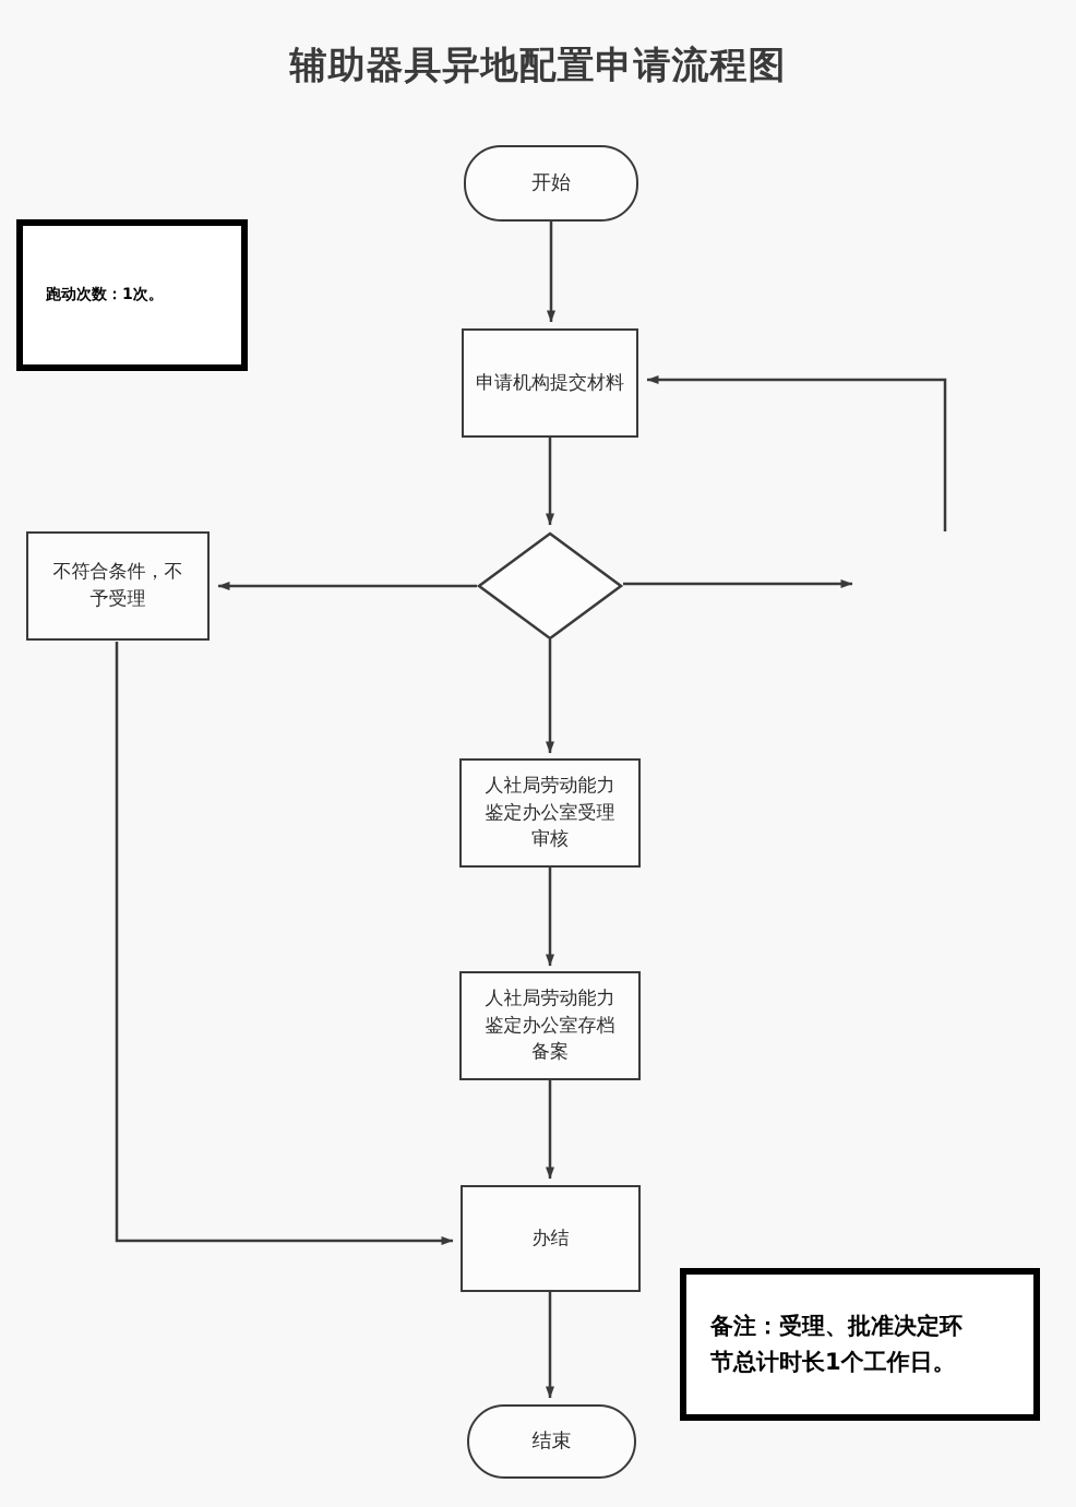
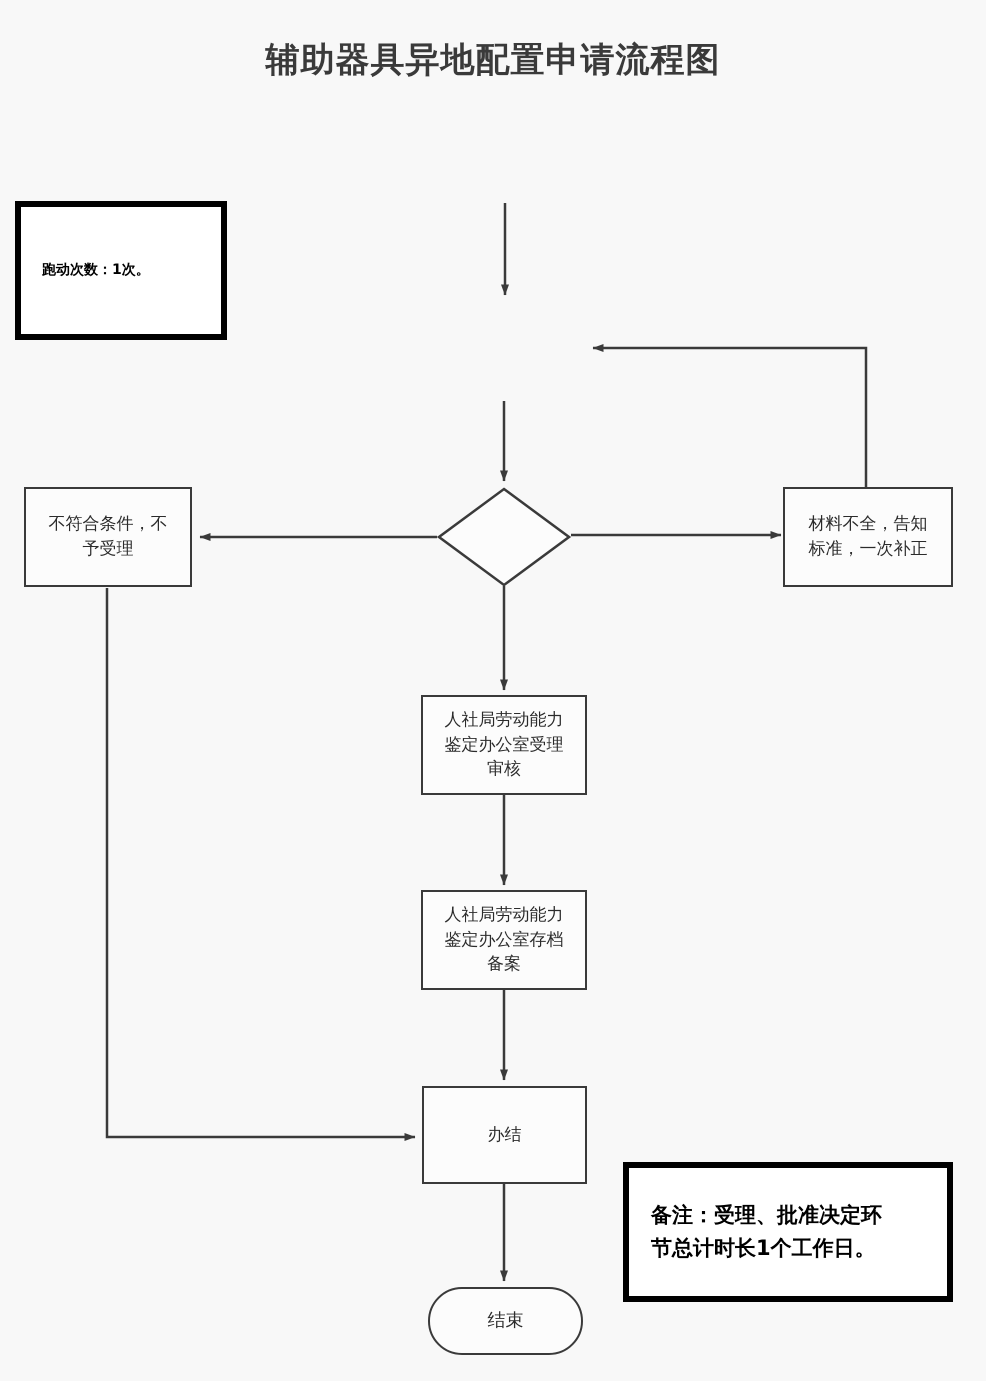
  辅助器具异地配置申请流程图
- 开始
- 申请机构提交材料
  不符合条件，不
  予受理
+ 材料不全，告知
+ 标准，一次补正
  人社局劳动能力
  鉴定办公室受理
  审核
  人社局劳动能力
  鉴定办公室存档
  备案
  办结
  结束
  跑动次数：1次。
  备注：受理、批准决定环
  节总计时长1个工作日。
